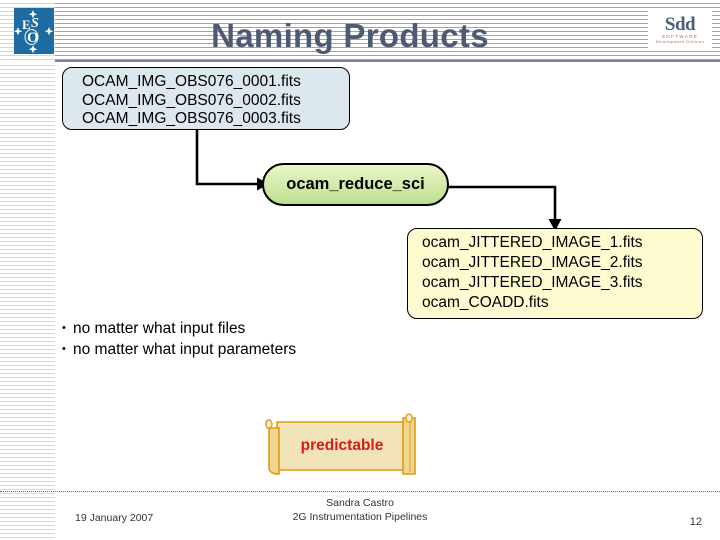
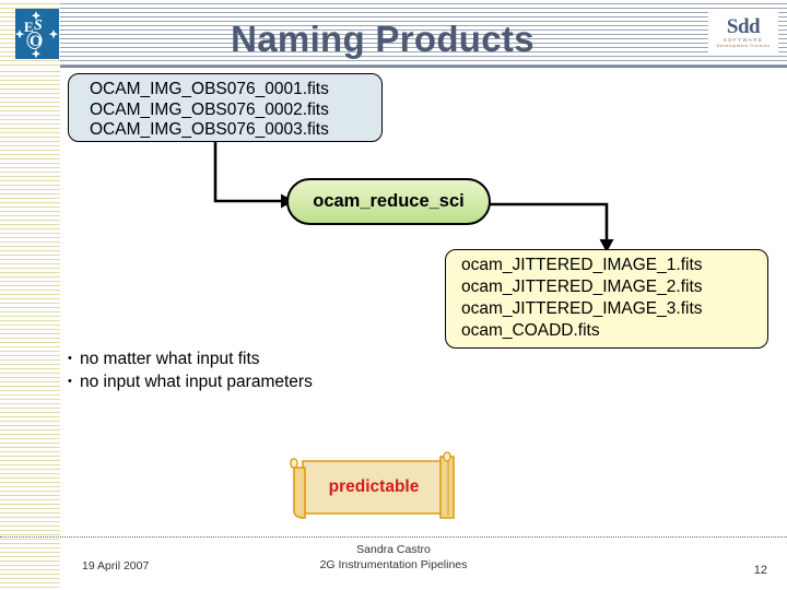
  E
  S
  O
  Sdd
  Naming Products
  OCAM_IMG_OBS076_0001.fits
  OCAM_IMG_OBS076_0002.fits
  OCAM_IMG_OBS076_0003.fits
  ocam_reduce_sci
  ocam_JITTERED_IMAGE_1.fits
  ocam_JITTERED_IMAGE_2.fits
  ocam_JITTERED_IMAGE_3.fits
  ocam_COADD.fits
- no matter what input files
+ no matter what input fits
- no matter what input parameters
+ no input what input parameters
  predictable
- 19 January 2007
+ 19 April 2007
  Sandra Castro
  2G Instrumentation Pipelines
  12
